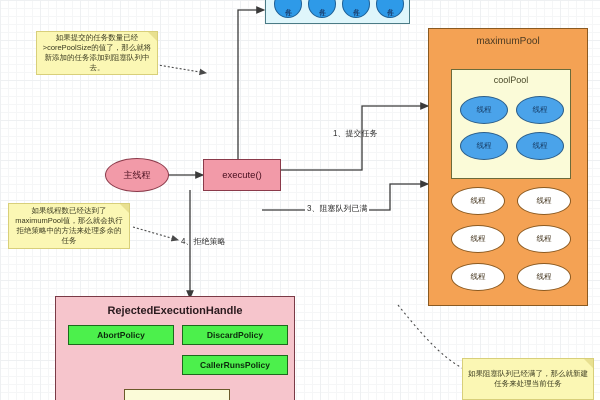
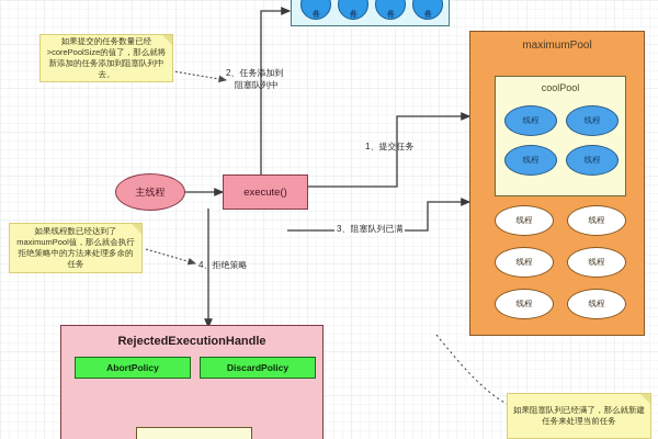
  maximumPool
  coolPool
  线程
  线程
  线程
  线程
  线程
  线程
  线程
  线程
  线程
  线程
  主线程
  execute()
  1、提交任务
+ 2、任务添加到
+ 阻塞队列中
  3、阻塞队列已满
  4、拒绝策略
  RejectedExecutionHandle
  AbortPolicy
  DiscardPolicy
- CallerRunsPolicy
  如果提交的任务数量已经>corePoolSize的值了，那么就将新添加的任务添加到阻塞队列中去。
  如果线程数已经达到了maximumPool值，那么就会执行拒绝策略中的方法来处理多余的任务
  如果阻塞队列已经满了，那么就新建任务来处理当前任务
